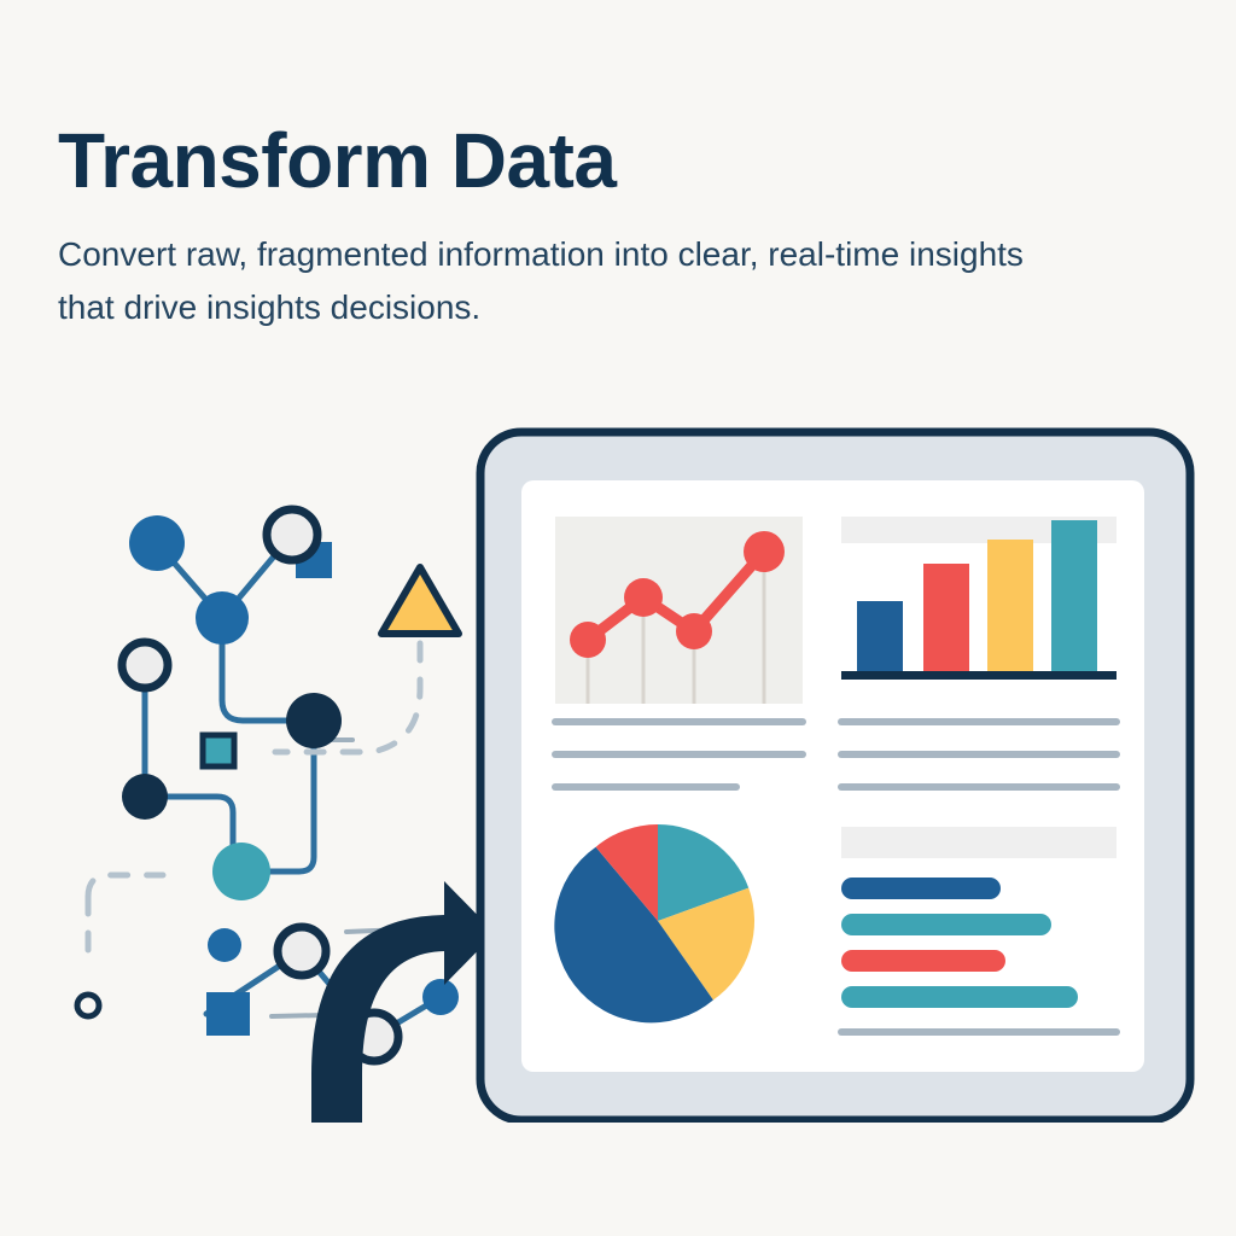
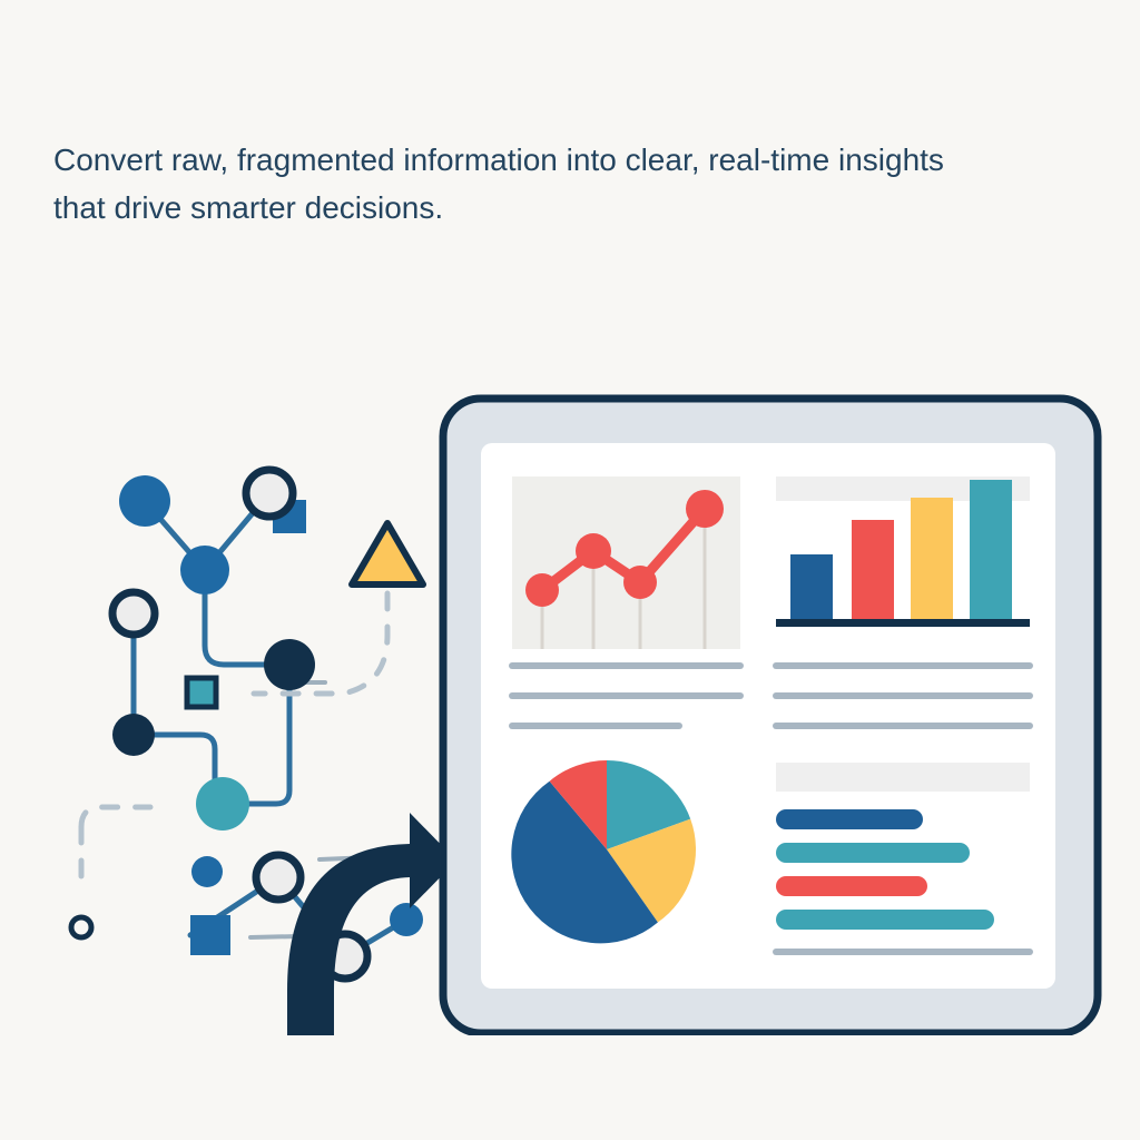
- Transform Data
- Convert raw, fragmented information into clear, real-time insights that drive insights decisions.
+ Convert raw, fragmented information into clear, real-time insights that drive smarter decisions.
